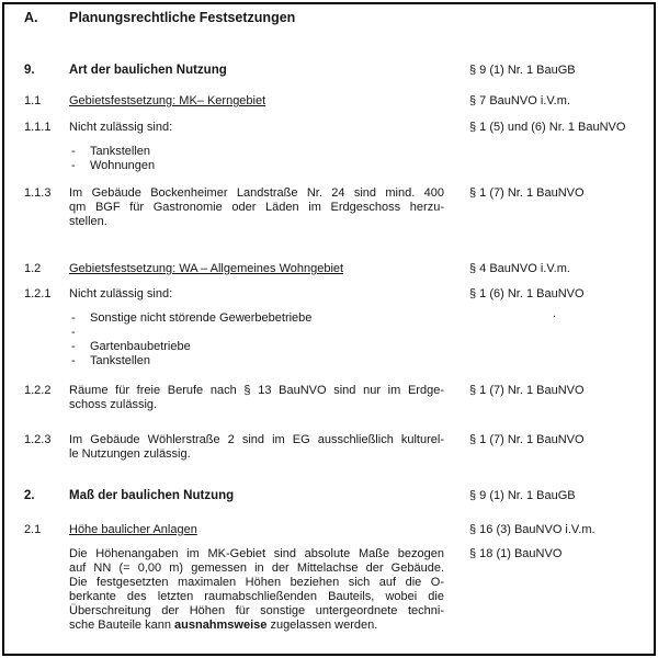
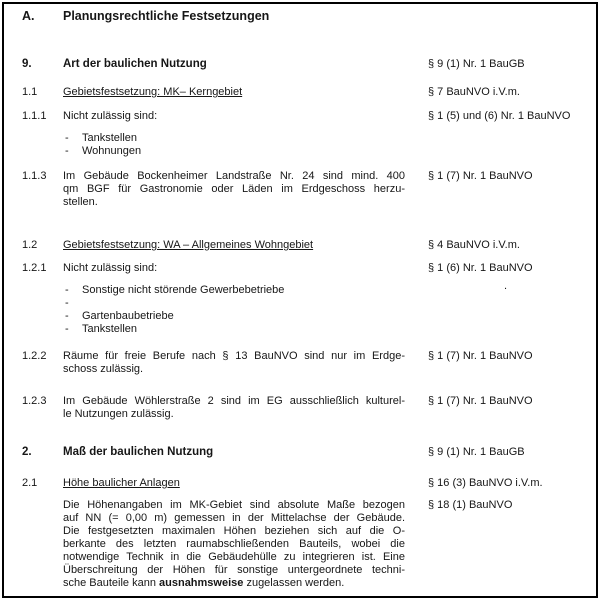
  A.
  Planungsrechtliche Festsetzungen
  9.
  Art der baulichen Nutzung
  § 9 (1) Nr. 1 BauGB
  1.1
  Gebietsfestsetzung: MK– Kerngebiet
  § 7 BauNVO i.V.m.
  1.1.1
  Nicht zulässig sind:
  § 1 (5) und (6) Nr. 1 BauNVO
  -
  Tankstellen
  -
  Wohnungen
  1.1.3
  Im Gebäude Bockenheimer Landstraße Nr. 24 sind mind. 400
  qm BGF für Gastronomie oder Läden im Erdgeschoss herzu-
  stellen.
  § 1 (7) Nr. 1 BauNVO
  1.2
  Gebietsfestsetzung: WA – Allgemeines Wohngebiet
  § 4 BauNVO i.V.m.
  1.2.1
  Nicht zulässig sind:
  § 1 (6) Nr. 1 BauNVO
  -
  Sonstige nicht störende Gewerbebetriebe
  -
  -
  Gartenbaubetriebe
  -
  Tankstellen
  .
  1.2.2
  Räume für freie Berufe nach § 13 BauNVO sind nur im Erdge-
  schoss zulässig.
  § 1 (7) Nr. 1 BauNVO
  1.2.3
  Im Gebäude Wöhlerstraße 2 sind im EG ausschließlich kulturel-
  le Nutzungen zulässig.
  § 1 (7) Nr. 1 BauNVO
  2.
  Maß der baulichen Nutzung
  § 9 (1) Nr. 1 BauGB
  2.1
  Höhe baulicher Anlagen
  § 16 (3) BauNVO i.V.m.
  Die Höhenangaben im MK-Gebiet sind absolute Maße bezogen
  auf NN (= 0,00 m) gemessen in der Mittelachse der Gebäude.
  Die festgesetzten maximalen Höhen beziehen sich auf die O-
  berkante des letzten raumabschließenden Bauteils, wobei die
+ notwendige Technik in die Gebäudehülle zu integrieren ist. Eine
  Überschreitung der Höhen für sonstige untergeordnete techni-
  sche Bauteile kann ausnahmsweise zugelassen werden.
  § 18 (1) BauNVO
